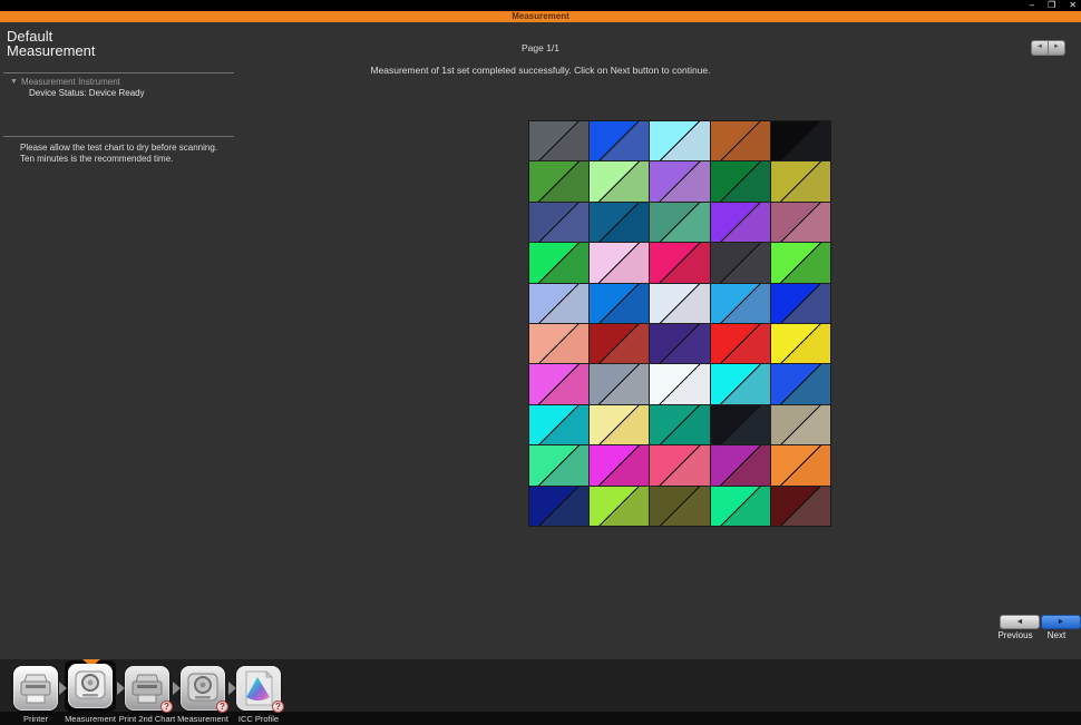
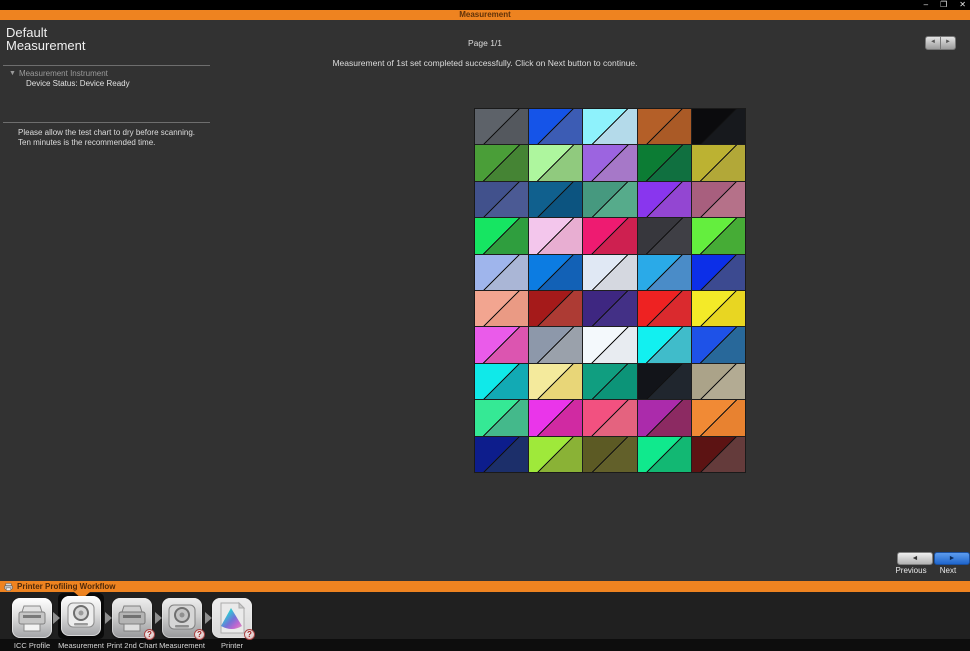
  –
  ❐
  ✕
  Measurement
  Default
  Measurement
  Measurement Instrument
  Device Status: Device Ready
  Please allow the test chart to dry before scanning.
  Ten minutes is the recommended time.
  Page 1/1
  Measurement of 1st set completed successfully. Click on Next button to continue.
  Previous
  Next
+ Printer Profiling Workflow
  ?
  ?
  ?
- Printer
+ ICC Profile
  Measurement
  Print 2nd Chart
  Measurement
- ICC Profile
+ Printer
